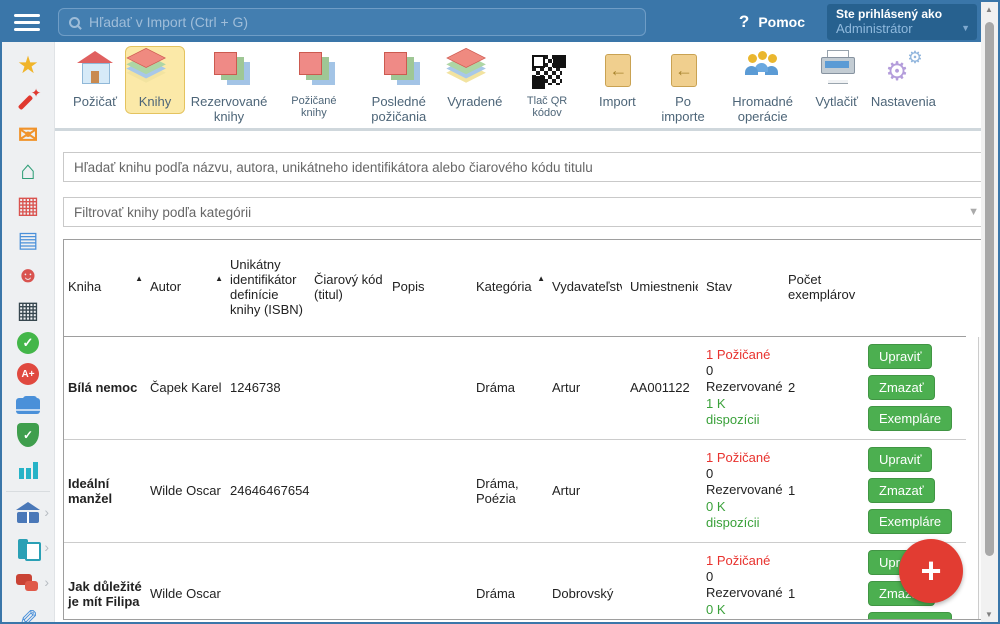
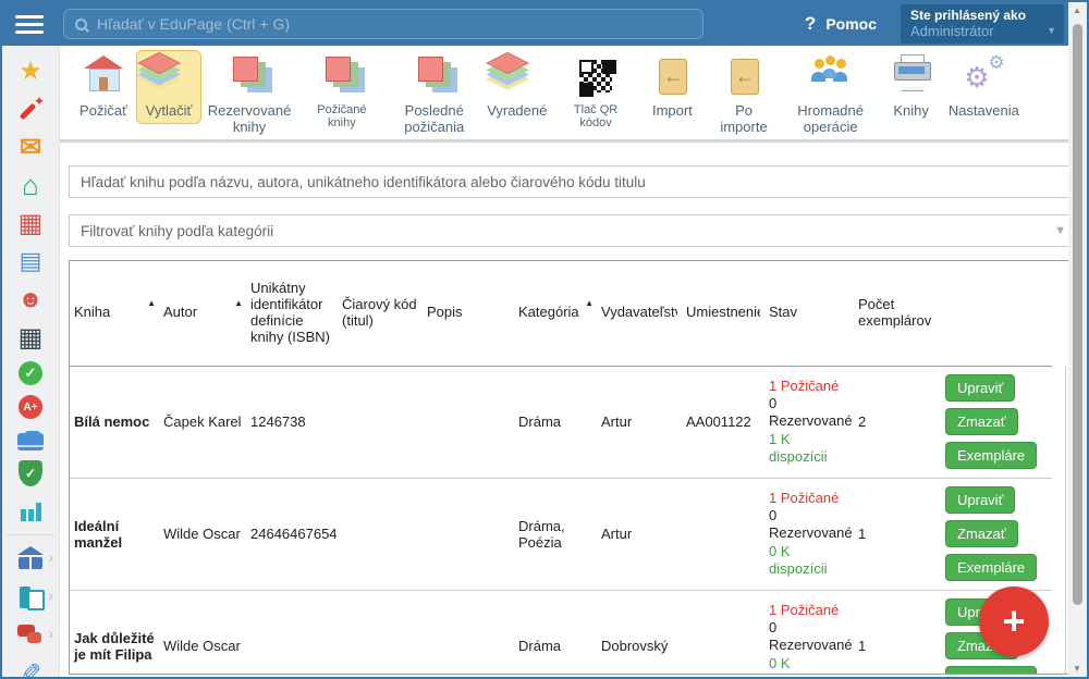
- Hľadať v Import (Ctrl + G)
+ Hľadať v EduPage (Ctrl + G)
  ?
  Pomoc
  Ste prihlásený ako
  Administrátor
  ▼
  A+
  Požičať
- Knihy
+ Vytlačiť
  Rezervované knihy
  Požičané knihy
  Posledné požičania
  Vyradené
  Tlač QR kódov
  Import
  Po importe
  Hromadné operácie
- Vytlačiť
+ Knihy
  Nastavenia
  Hľadať knihu podľa názvu, autora, unikátneho identifikátora alebo čiarového kódu titulu
  Filtrovať knihy podľa kategórii
  ▼
  Kniha▲	Autor▲	Unikátny identifikátor definície knihy (ISBN)	Čiarový kód (titul)	Popis	Kategória▲	Vydavateľst	Umiestneni	Stav	Počet exemplárov
  Bílá nemoc	Čapek Karel	1246738			Dráma	Artur	AA001122	1 Požičané 0 Rezervované 1 K dispozícii	2	Upraviť Zmazať Exempláre
  Ideální manžel	Wilde Oscar	24646467654			Dráma, Poézia	Artur		1 Požičané 0 Rezervované 0 K dispozícii	1	Upraviť Zmazať Exempláre
  Jak důležité je mít Filipa	Wilde Oscar				Dráma	Dobrovský		1 Požičané 0 Rezervované 0 K	1	Upr Zma
  ▲
  ▼
  +
